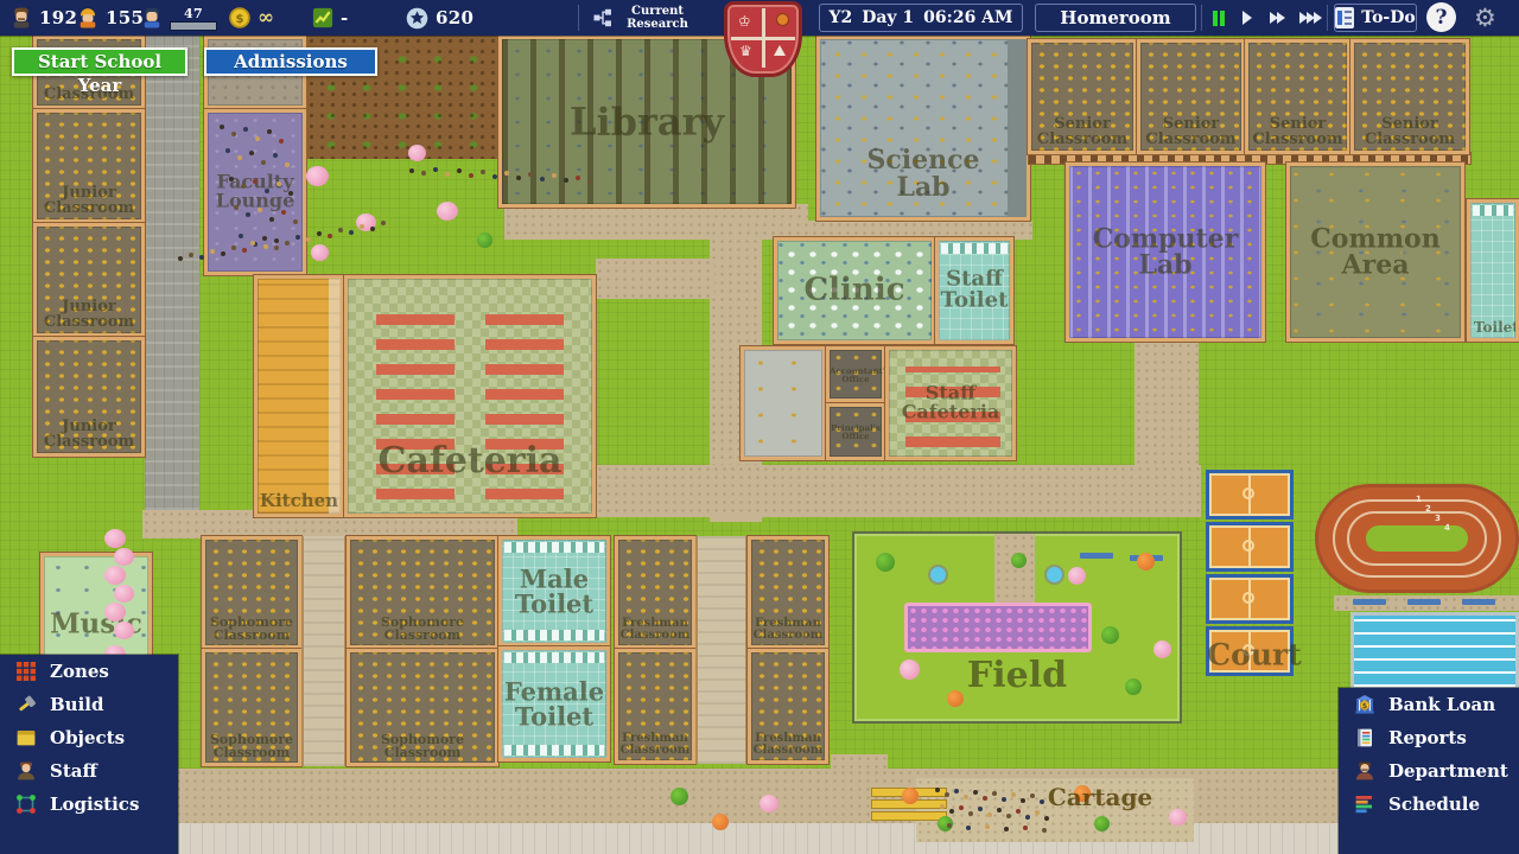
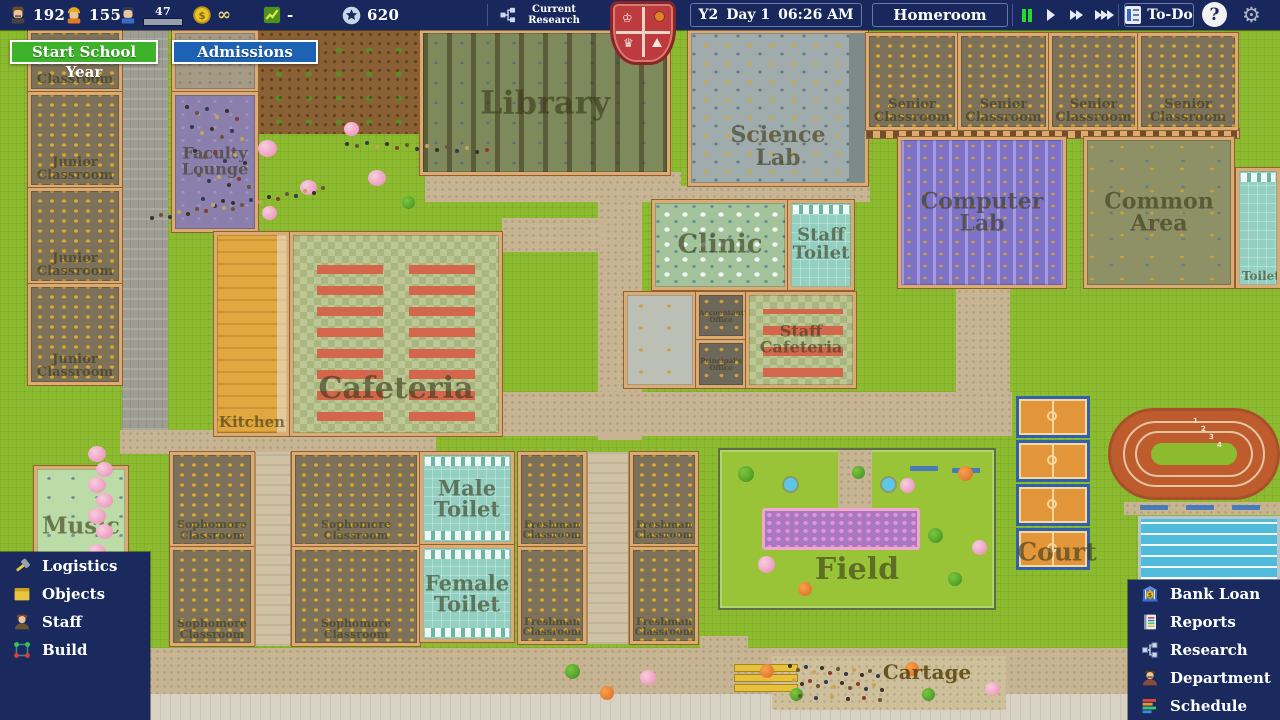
  Junior
  Classroom
  Junior
  Classroom
  Junior
  Classroom
  Faculty
  Lounge
  Kitchen
  Cafeteria
  Library
  Science
  Lab
  Clinic
  Staff
  Toilet
  Accountant'
  Office
  Principal's
  Office
  Staff
  Cafeteria
  Senior
  Classroom
  Senior
  Classroom
  Senior
  Classroom
  Senior
  Classroom
  Computer
  Lab
  Common
  Area
  Toile
  Musc
  Sophomore
  Classroom
  Sophomore
  Classroom
  Sophomore
  Classroom
  Sophomore
  Classroom
  Male
  Toilet
  Female
  Toilet
  Freshman
  Classroom
  Freshman
  Classroom
  Freshman
  Classroom
  Freshman
  Classroom
  Field
  Court
  1
  2
  3
  4
  Cartage
  ♔
  ♛
  192
  155
  47
  $
  ∞
  -
  620
  Current Research
  Y2
  Day 1
  06:26 AM
  Homeroom
  To-Do
  ?
  ⚙
  Start School Year
  Admissions
- Zones
- Build
+ Logistics
  Objects
  Staff
- Logistics
+ Build
  $
  Bank Loan
  Reports
+ Research
  Department
  Schedule
